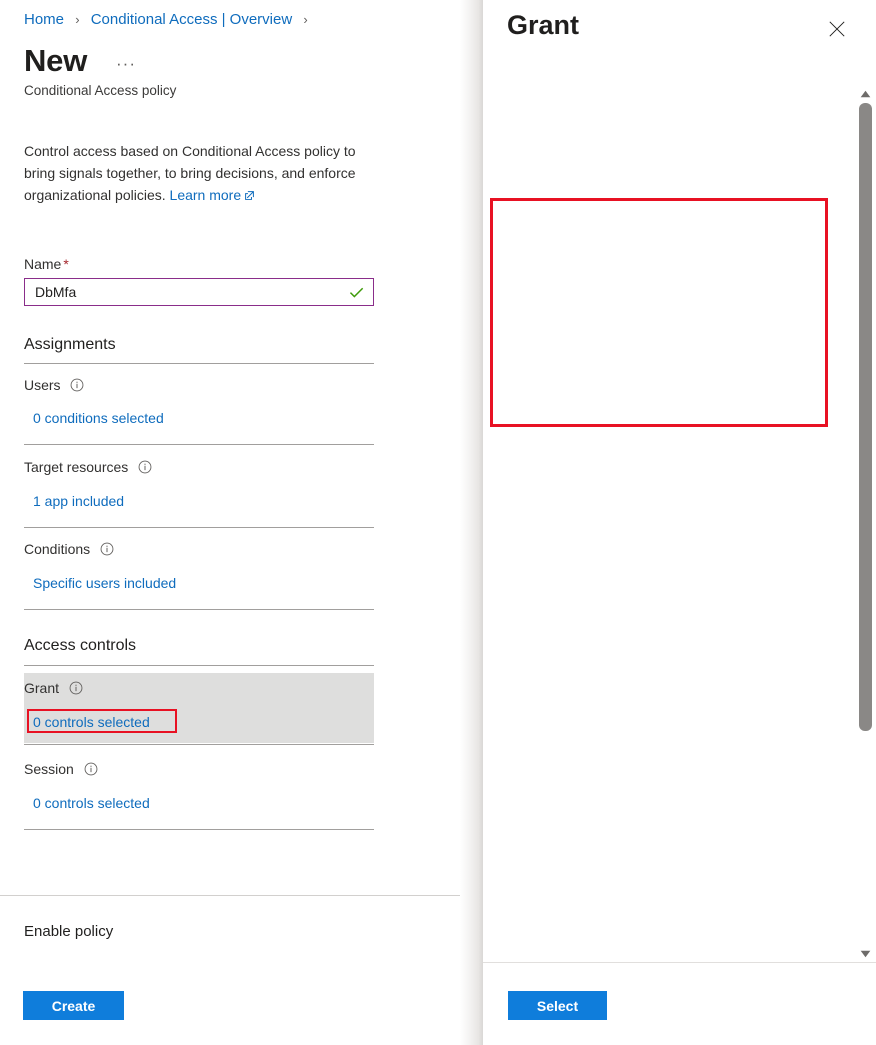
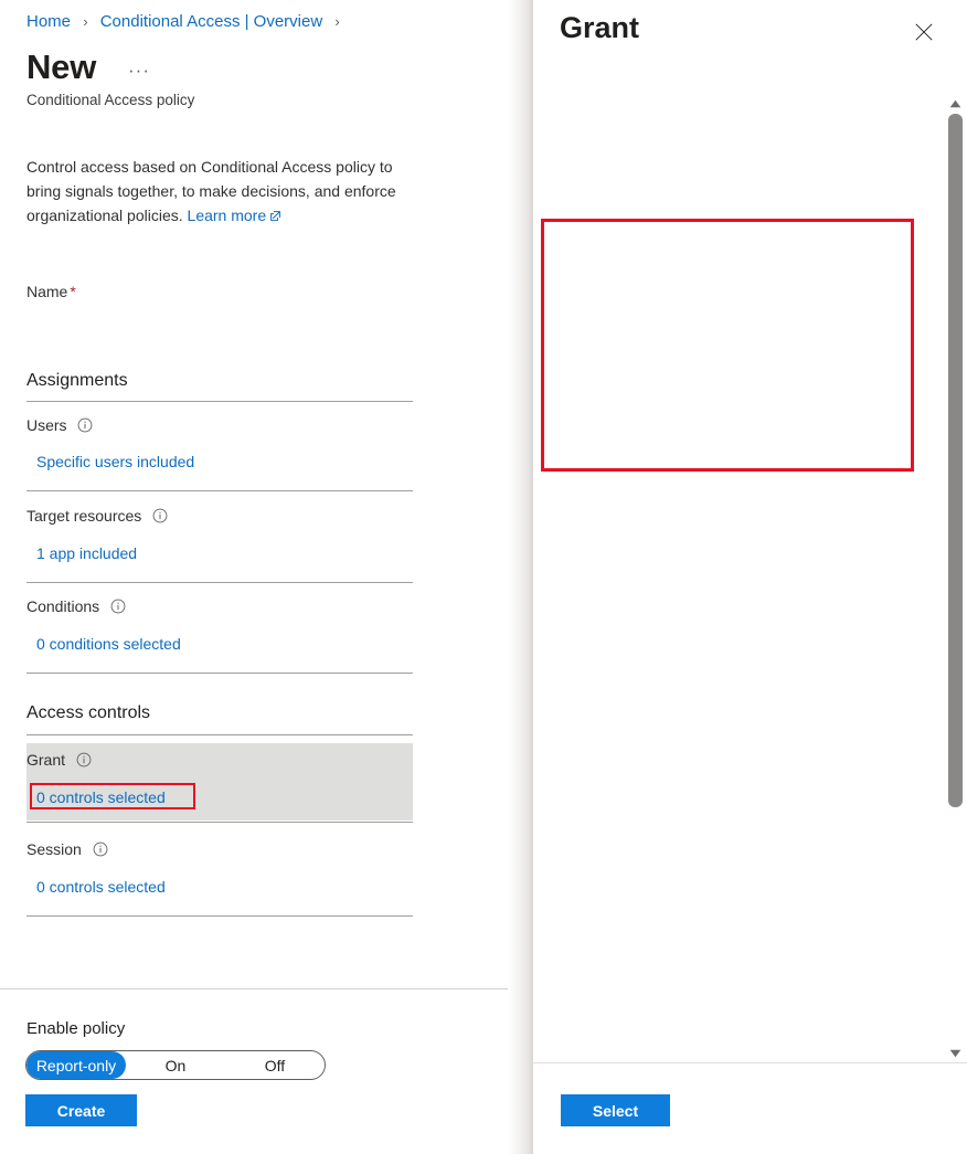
  Home › Conditional Access | Overview ›
  New
  ···
  Conditional Access policy
- Control access based on Conditional Access policy to bring signals together, to bring decisions, and enforce organizational policies. Learn more
+ Control access based on Conditional Access policy to bring signals together, to make decisions, and enforce organizational policies. Learn more
  Name *
- DbMfa
  Assignments
  Users
- 0 conditions selected
+ Specific users included
  Target resources
  1 app included
  Conditions
- Specific users included
+ 0 conditions selected
  Access controls
  Grant
  0 controls selected
  Session
  0 controls selected
  Enable policy
+ Report-only
+ On
+ Off
  Create
  Grant
  Select
